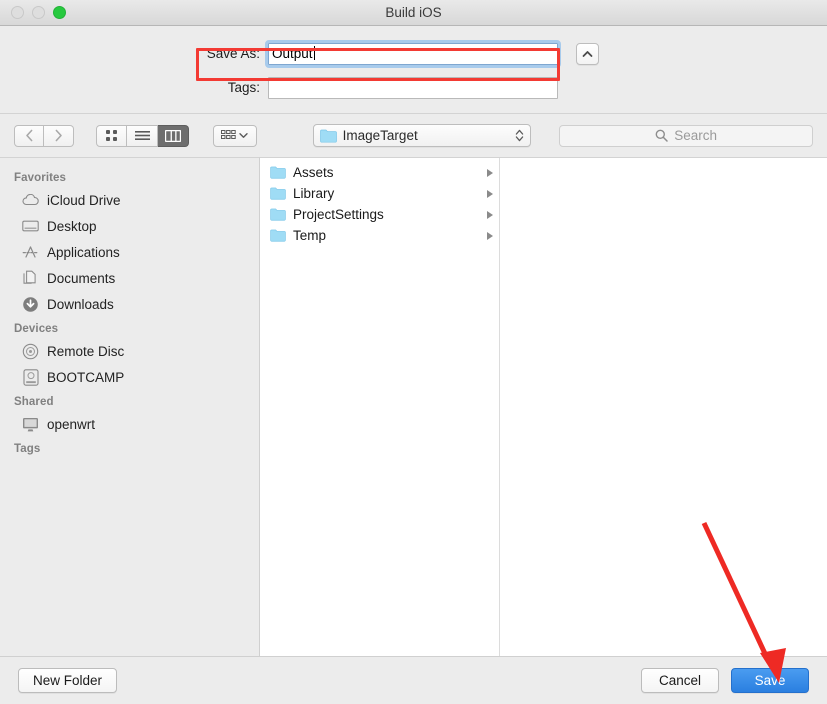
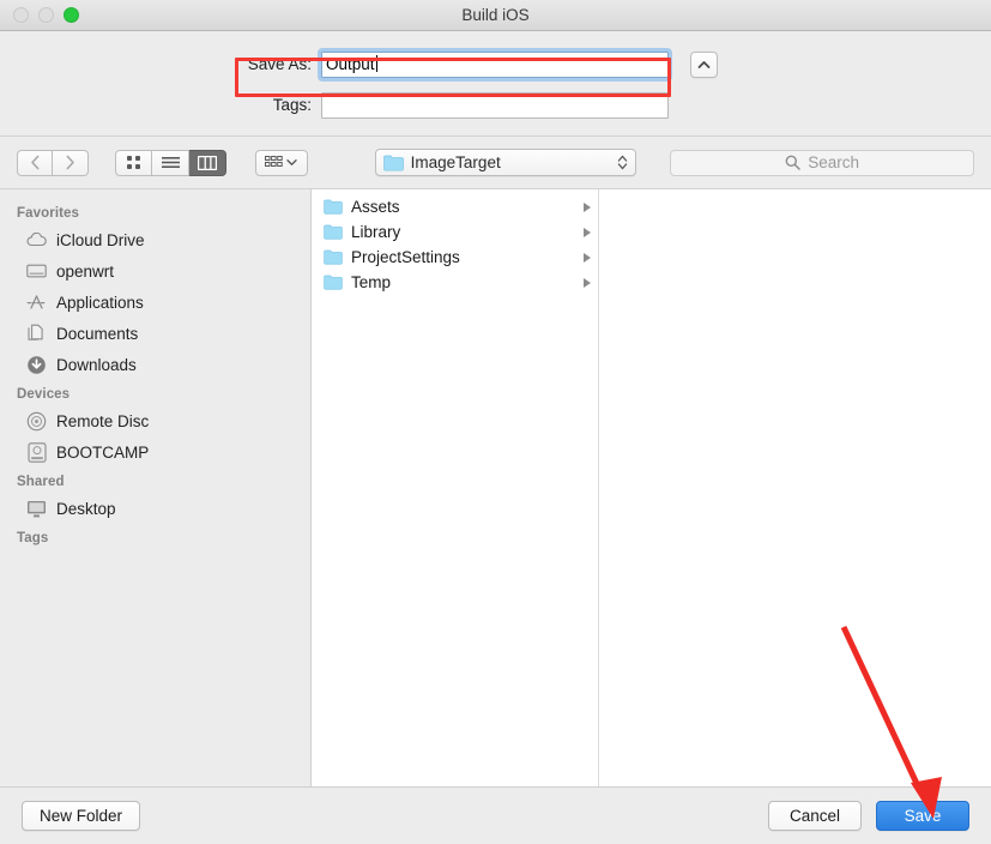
  Build iOS
  Save As:
  Output
  Tags:
  ImageTarget
  Search
  Favorites
  iCloud Drive
- Desktop
+ openwrt
  Applications
  Documents
  Downloads
  Devices
  Remote Disc
  BOOTCAMP
  Shared
- openwrt
+ Desktop
  Tags
  Assets
  Library
  ProjectSettings
  Temp
  New Folder
  Cancel
  Save
